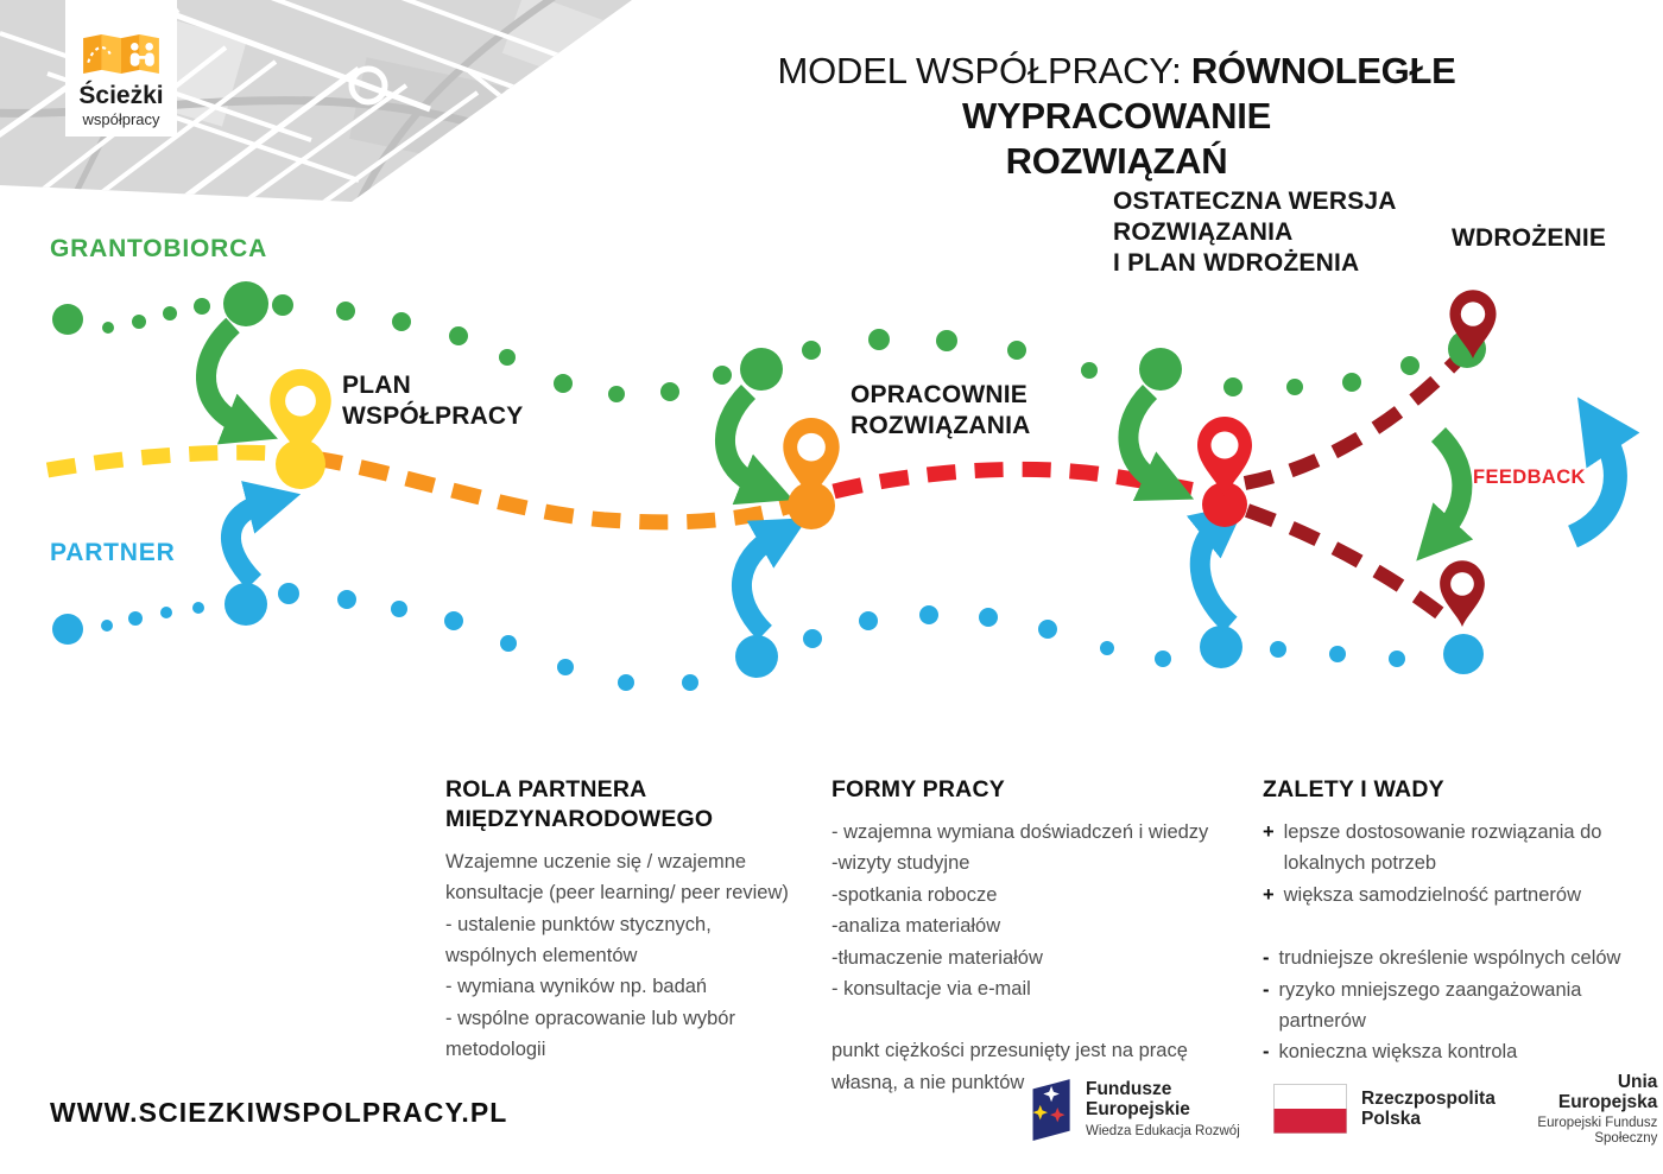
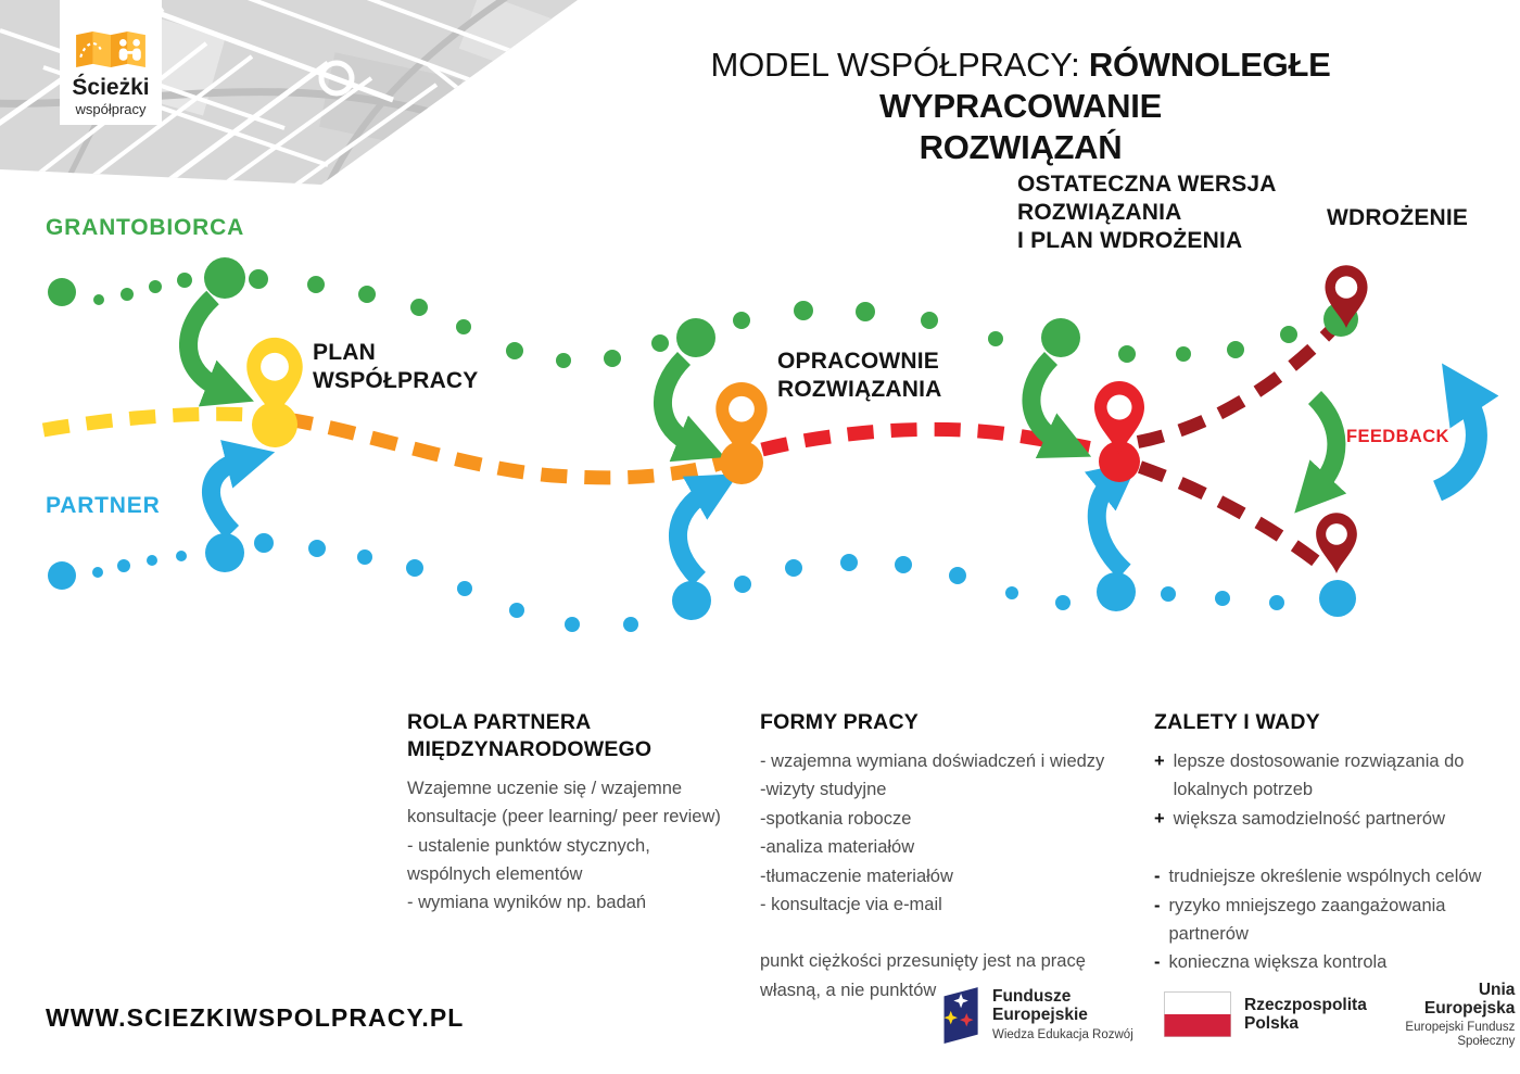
  Ścieżki
  współpracy
  MODEL WSPÓŁPRACY: RÓWNOLEGŁE WYPRACOWANIE
  ROZWIĄZAŃ
  GRANTOBIORCA
  PARTNER
  PLAN
  WSPÓŁPRACY
  OPRACOWNIE
  ROZWIĄZANIA
  OSTATECZNA WERSJA
  ROZWIĄZANIA
  I PLAN WDROŻENIA
  WDROŻENIE
  FEEDBACK
  ROLA PARTNERA MIĘDZYNARODOWEGO
  Wzajemne uczenie się / wzajemne konsultacje (peer learning/ peer review)
  - ustalenie punktów stycznych, wspólnych elementów
  - wymiana wyników np. badań
- - wspólne opracowanie lub wybór metodologii
  FORMY PRACY
  - wzajemna wymiana doświadczeń i wiedzy
  -wizyty studyjne
  -spotkania robocze
  -analiza materiałów
  -tłumaczenie materiałów
  - konsultacje via e-mail
  punkt ciężkości przesunięty jest na pracę własną, a nie punktów
  ZALETY I WADY
  +
  lepsze dostosowanie rozwiązania do lokalnych potrzeb
  +
  większa samodzielność partnerów
  -
  trudniejsze określenie wspólnych celów
  -
  ryzyko mniejszego zaangażowania partnerów
  -
  konieczna większa kontrola
  WWW.SCIEZKIWSPOLPRACY.PL
  Fundusze Europejskie
  Wiedza Edukacja Rozwój
  Rzeczpospolita Polska
  Unia Europejska
  Europejski Fundusz Społeczny
